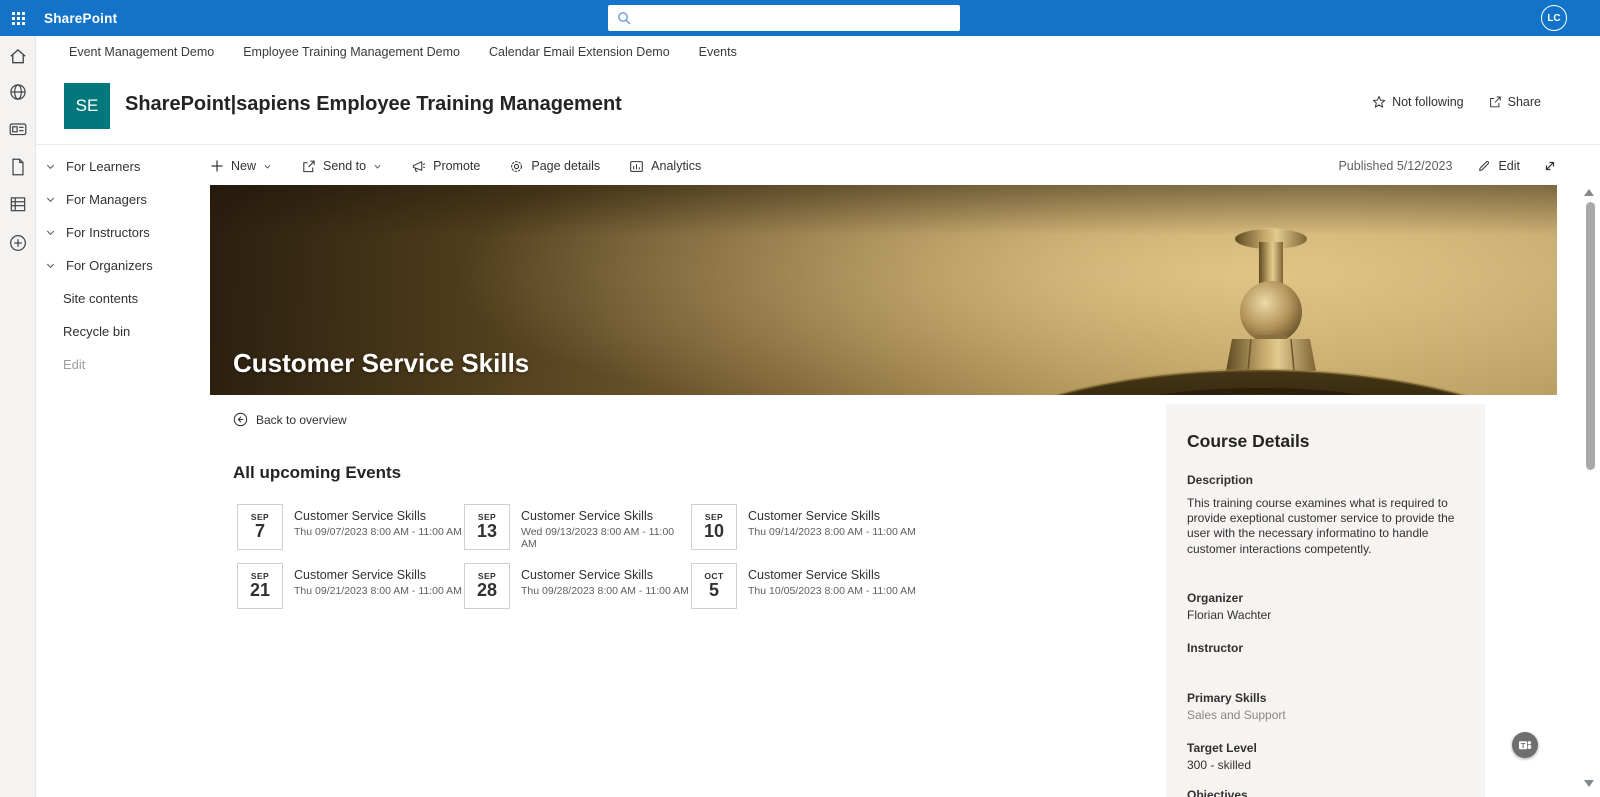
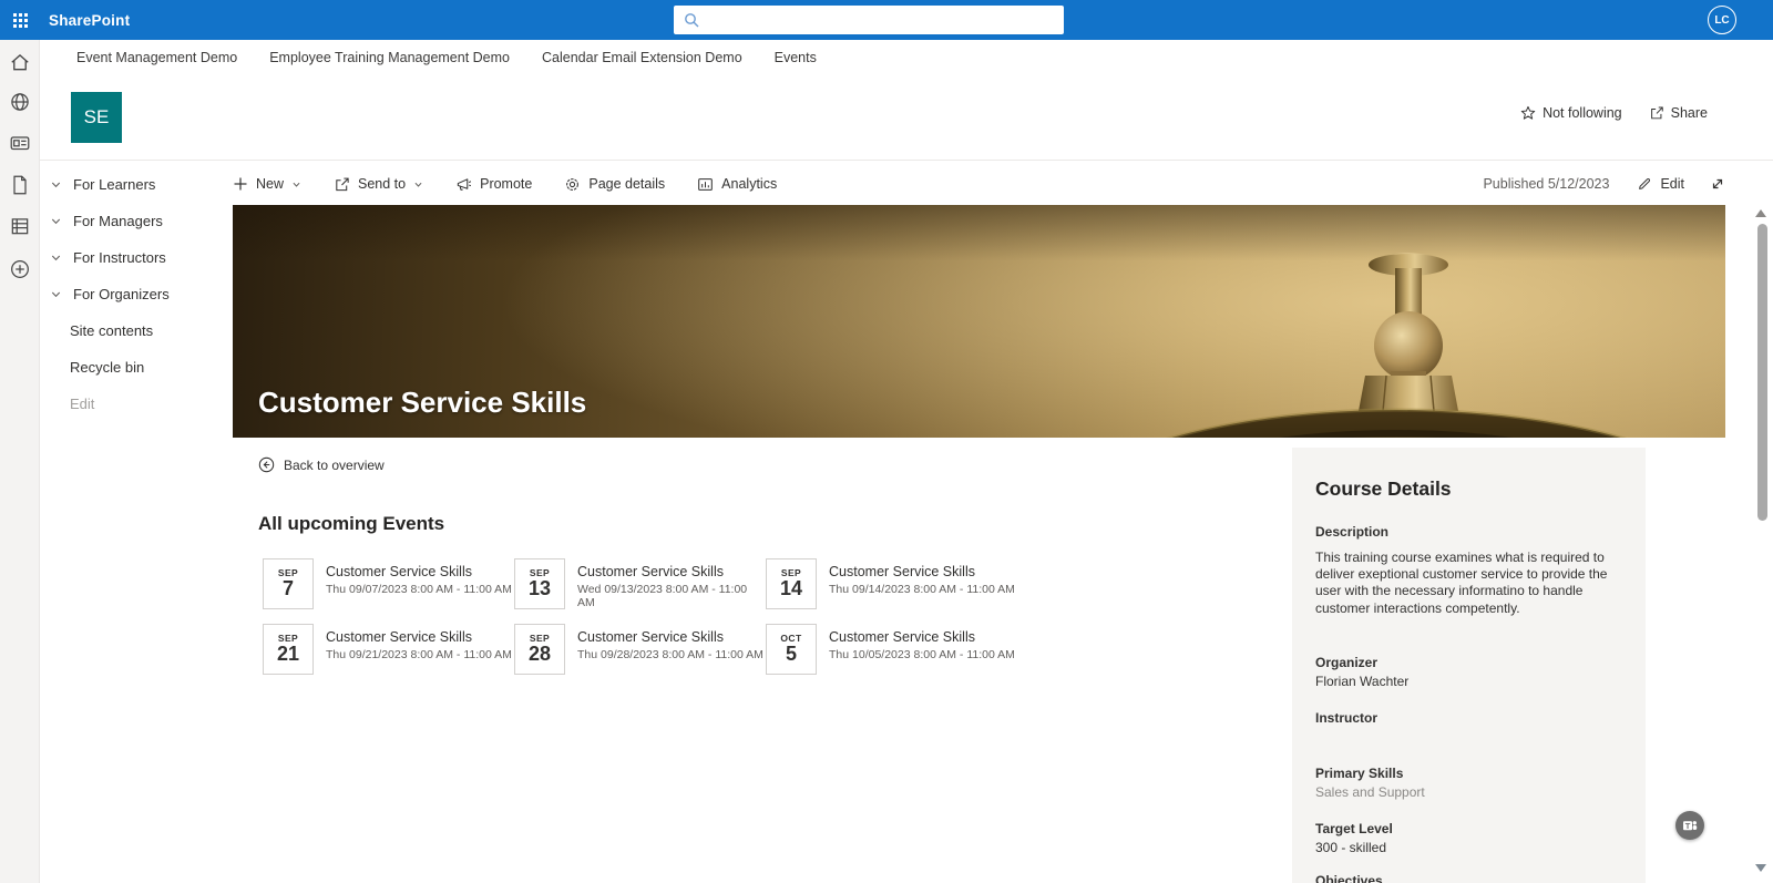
  SharePoint
  LC
  Event Management Demo
  Employee Training Management Demo
  Calendar Email Extension Demo
  Events
  SE
- SharePoint|sapiens Employee Training Management
  Not following
  Share
  For Learners
  For Managers
  For Instructors
  For Organizers
  Site contents
  Recycle bin
  Edit
  New
  Send to
  Promote
  Page details
  Analytics
  Published 5/12/2023
  Edit
  Customer Service Skills
  Back to overview
  All upcoming Events
  SEP
  7
  Customer Service Skills
  Thu 09/07/2023 8:00 AM - 11:00 AM
  SEP
  13
  Customer Service Skills
  Wed 09/13/2023 8:00 AM - 11:00 AM
  SEP
- 10
+ 14
  Customer Service Skills
  Thu 09/14/2023 8:00 AM - 11:00 AM
  SEP
  21
  Customer Service Skills
  Thu 09/21/2023 8:00 AM - 11:00 AM
  SEP
  28
  Customer Service Skills
  Thu 09/28/2023 8:00 AM - 11:00 AM
  OCT
  5
  Customer Service Skills
  Thu 10/05/2023 8:00 AM - 11:00 AM
  Course Details
  Description
- This training course examines what is required to provide exeptional customer service to provide the user with the necessary informatino to handle customer interactions competently.
+ This training course examines what is required to deliver exeptional customer service to provide the user with the necessary informatino to handle customer interactions competently.
  Organizer
  Florian Wachter
  Instructor
  Primary Skills
  Sales and Support
  Target Level
  300 - skilled
  Objectives
  T
